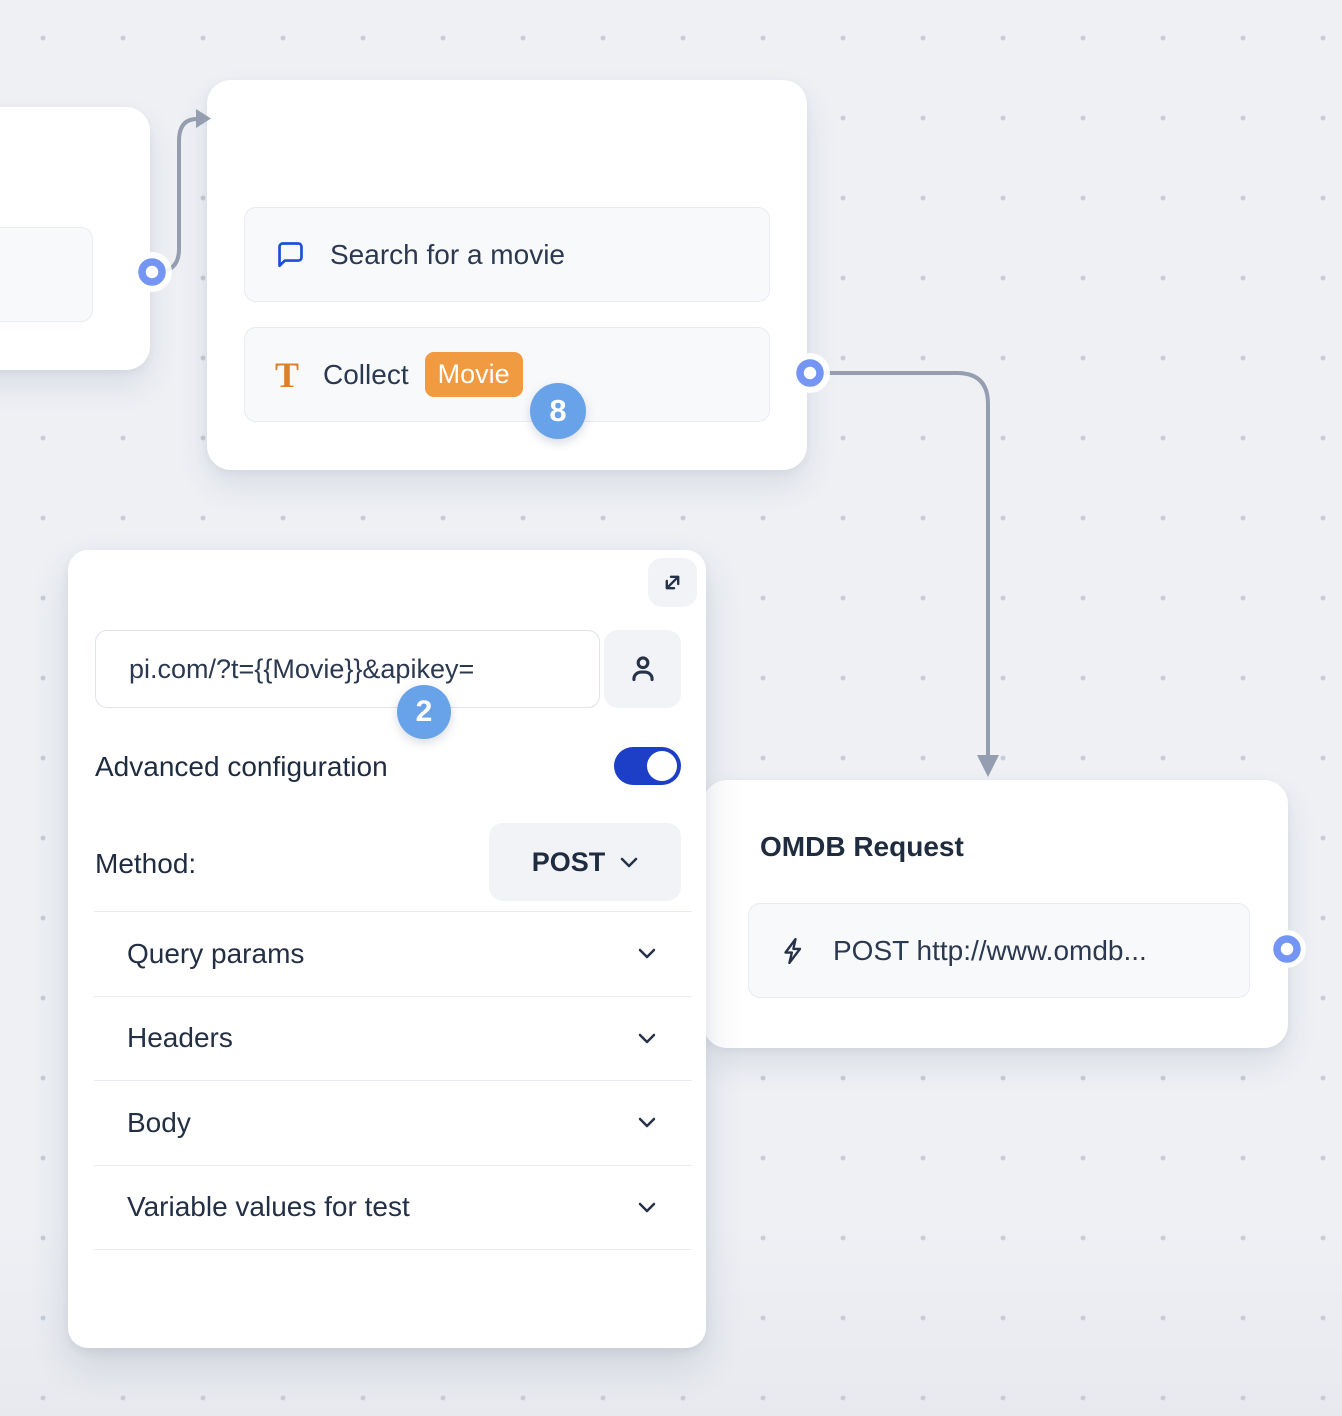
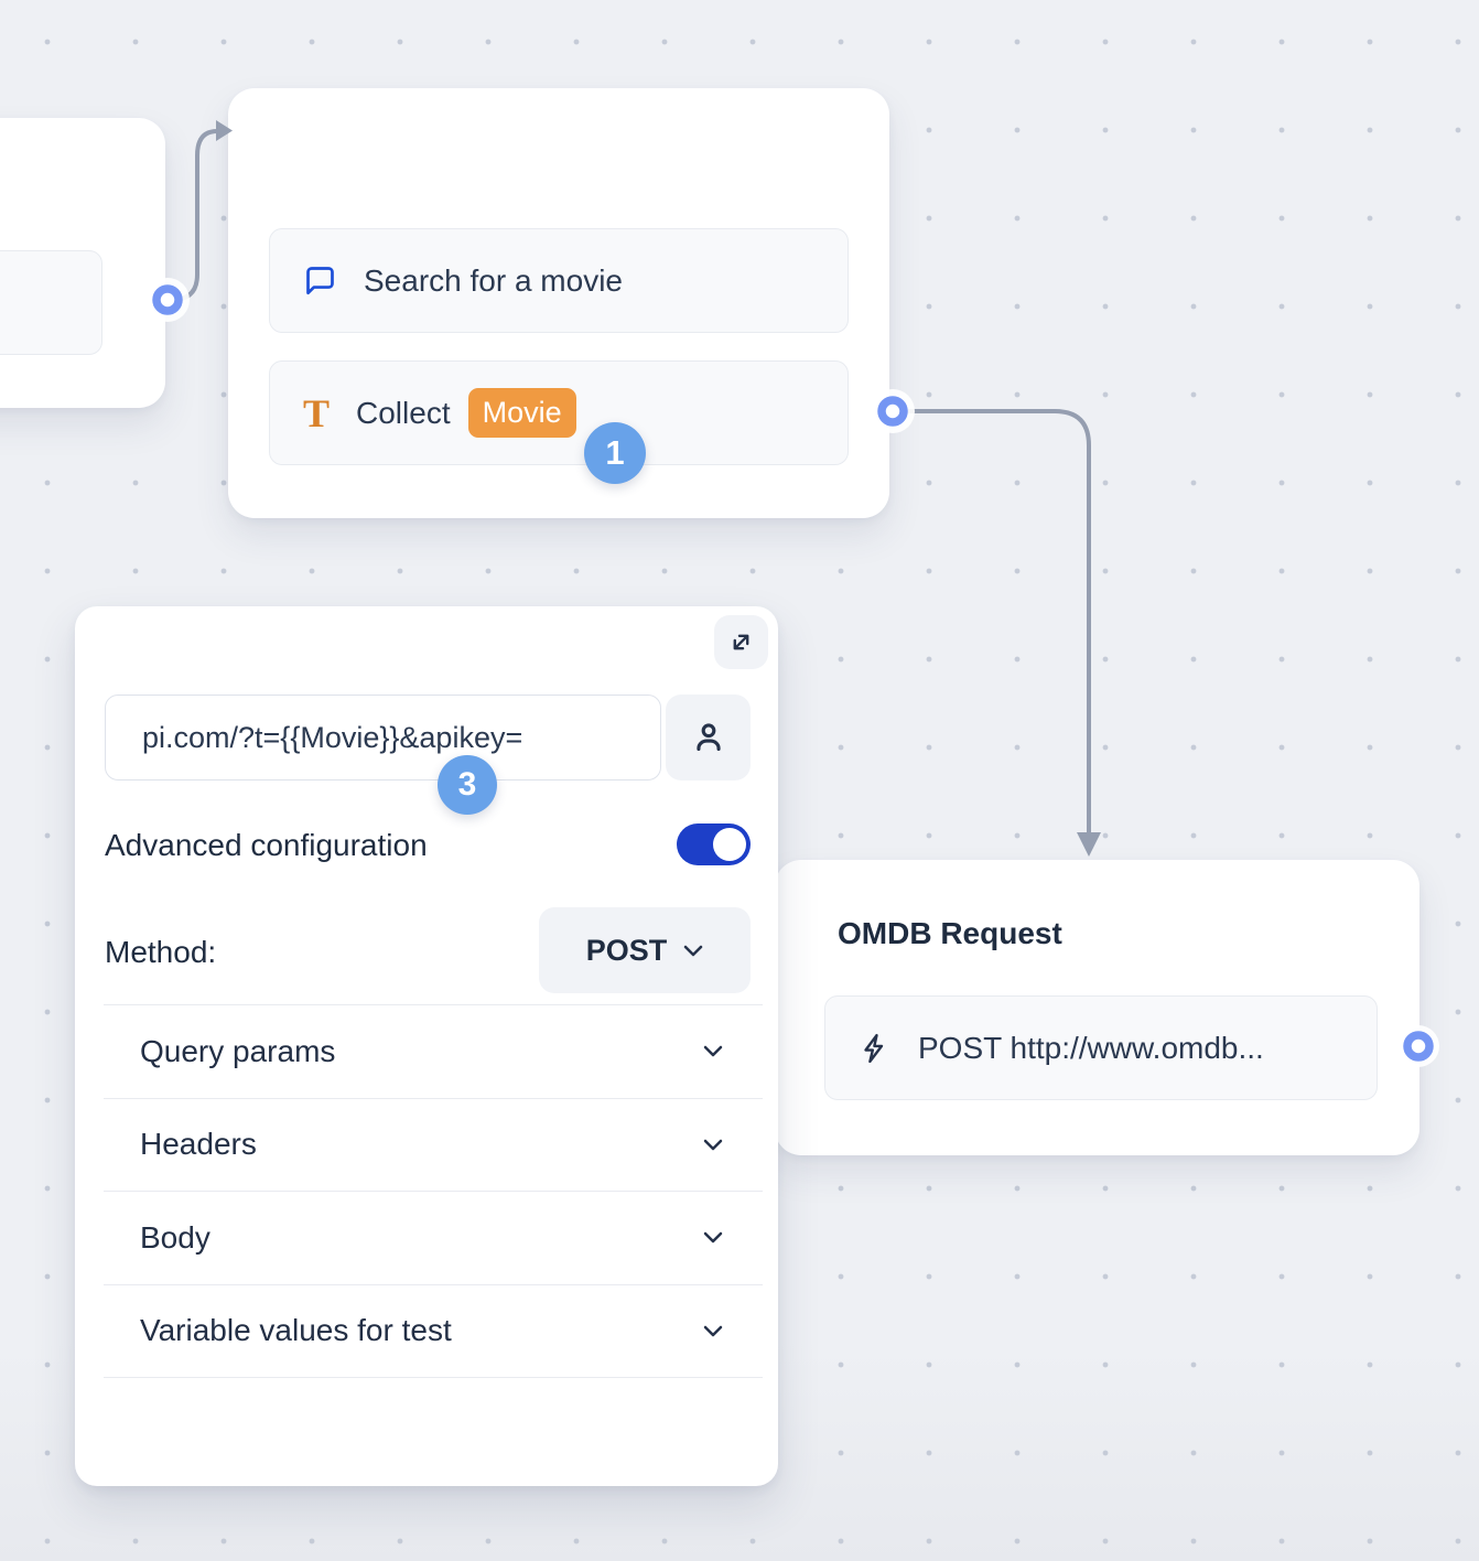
  Search for a movie
  T
  Collect
  Movie
  OMDB Request
  POST http://www.omdb...
  pi.com/?t={{Movie}}&apikey=
  Advanced configuration
  Method:
  POST
  Query params
  Headers
  Body
  Variable values for test
- 8
+ 1
- 2
+ 3
